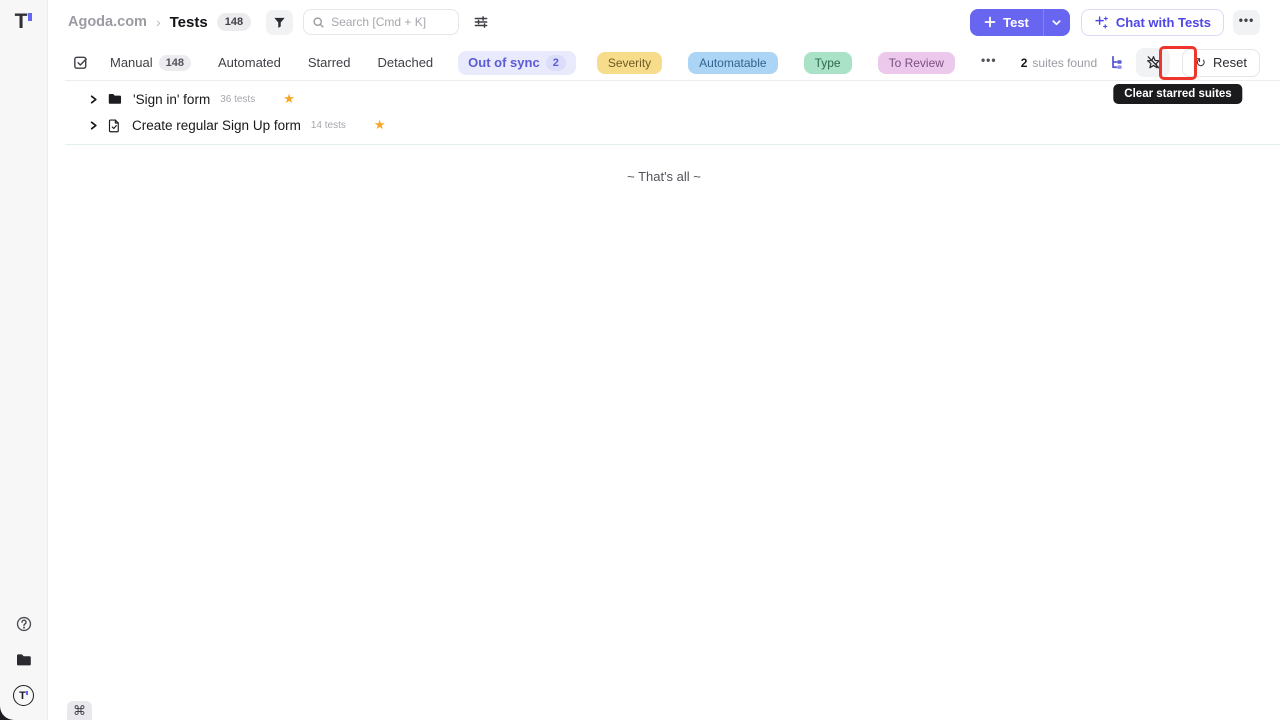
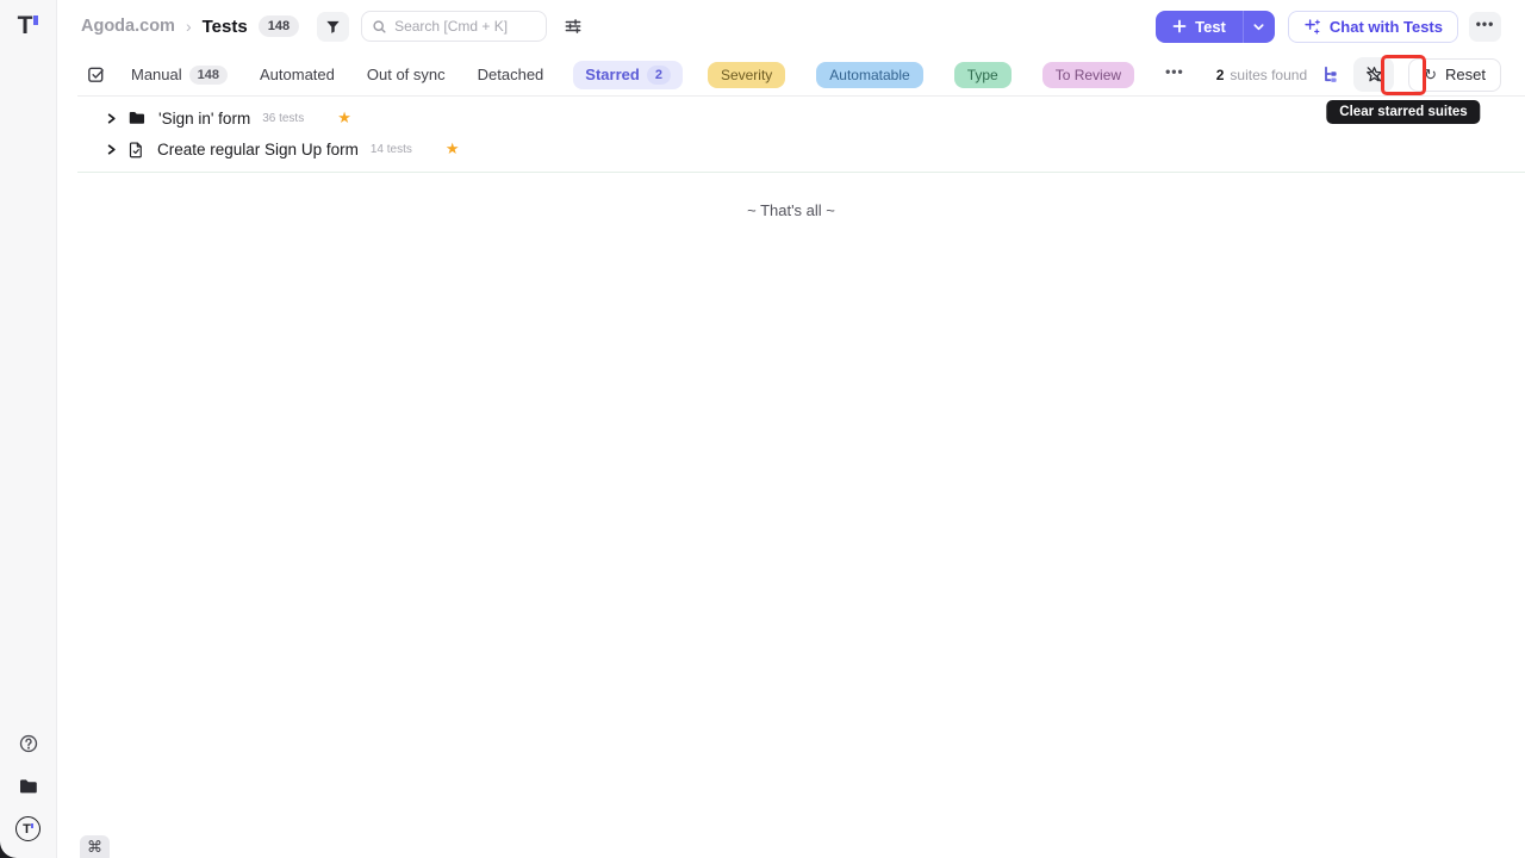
  T
  T
  Agoda.com
  ›
  Tests
  148
  Search [Cmd + K]
  Test
  Chat with Tests
  •••
  Manual
  148
  Automated
- Starred
+ Out of sync
  Detached
- Out of sync
+ Starred
  2
  Severity
  Automatable
  Type
  To Review
  •••
  2
  suites found
  ↻
  Reset
  Clear starred suites
  'Sign in' form
  36 tests
  ★
  Create regular Sign Up form
  14 tests
  ★
  ~ That's all ~
  ⌘
